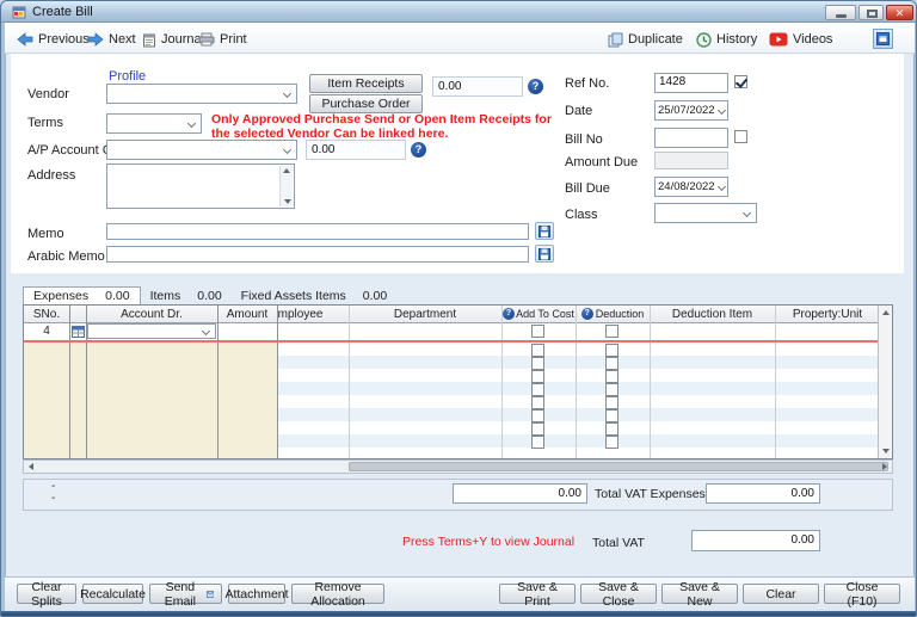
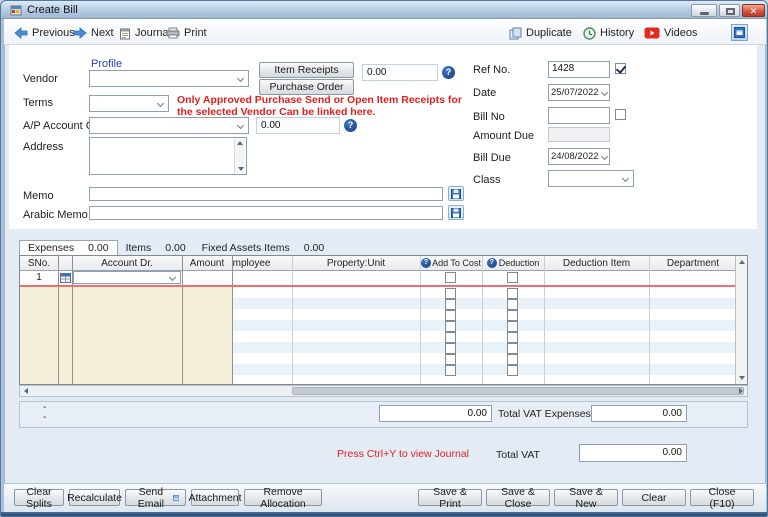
  Create Bill
  ✕
  Previous
  Next
  Journa
  Print
  Duplicate
  History
  Videos
  Profile
  Vendor
  Item Receipts
  Purchase Order
  0.00
  Terms
  Only Approved Purchase Send or Open Item Receipts for the selected Vendor Can be linked here.
  A/P Account
  0.00
  Address
  Memo
  Arabic Memo
  Ref No.
  1428
  Date
  25/07/2022
  Bill No
  Amount Due
  Bill Due
  24/08/2022
  Class
  Expenses
  0.00
  Items
  0.00
  Fixed Assets Items
  0.00
  SNo.
  Account Dr.
  Amount
  mployee
- Department
+ Property:Unit
  Add To Cost
  Deduction
  Deduction Item
- Property:Unit
+ Department
- 4
+ 1
  -
  -
  0.00
  Total VAT Expenses
  0.00
- Press Terms+Y to view Journal
+ Press Ctrl+Y to view Journal
  Total VAT
  0.00
  Clear Splits
  Recalculate
  Send Email
  Attachment
  Remove Allocation
  Save & Print
  Save & Close
  Save & New
  Clear
  Close (F10)
